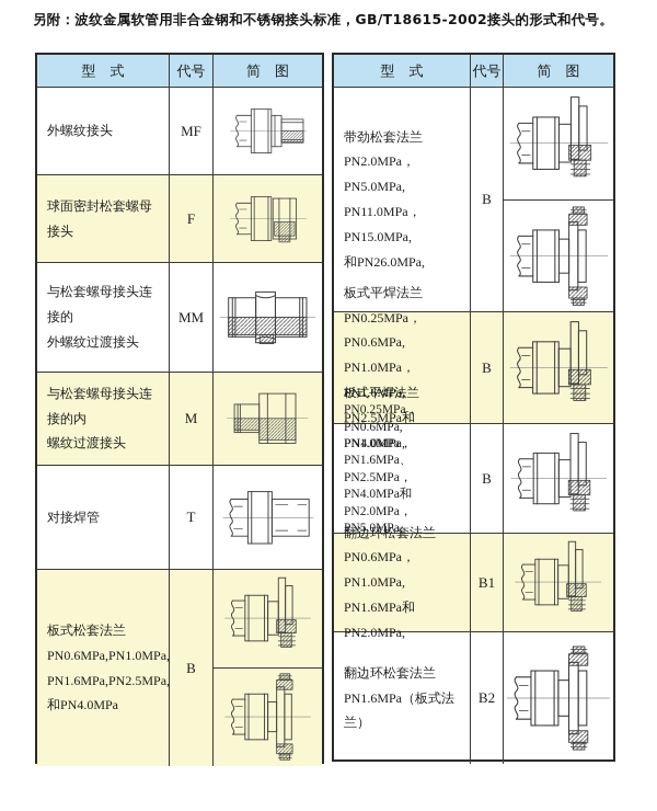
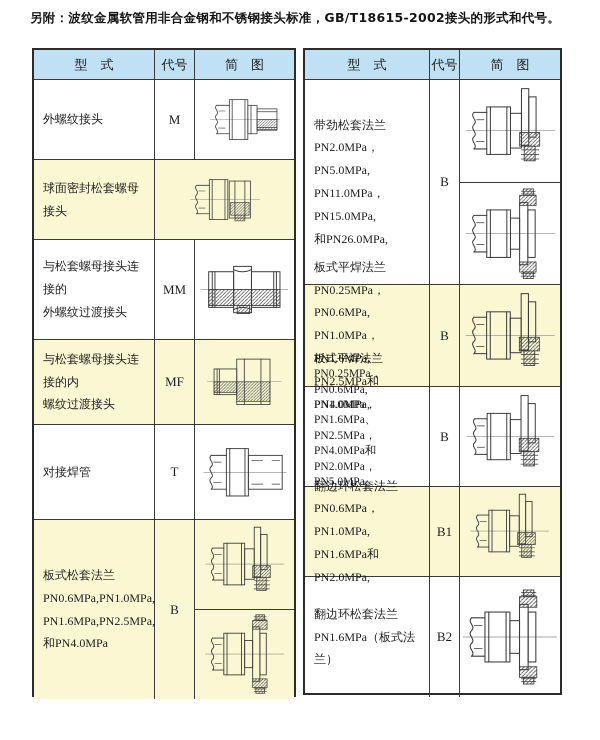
  另附：波纹金属软管用非合金钢和不锈钢接头标准，GB/T18615-2002接头的形式和代号。
  型 式
  代号
  简 图
  外螺纹接头
- MF
+ M
  球面密封松套螺母接头
- F
  与松套螺母接头连接的
  外螺纹过渡接头
  MM
  与松套螺母接头连接的内
  螺纹过渡接头
- M
+ MF
  对接焊管
  T
  板式松套法兰
  PN0.6MPa,PN1.0MPa,
  PN1.6MPa,PN2.5MPa,
  和PN4.0MPa
  B
  型 式
  代号
  简 图
  带劲松套法兰
  PN2.0MPa，PN5.0MPa,
  PN11.0MPa，PN15.0MPa,
  和PN26.0MPa,
  B
  板式平焊法兰
  PN0.25MPa，PN0.6MPa,
  PN1.0MPa，PN1.6MPa,
  B
  板式平焊法兰
  PN0.25MPa，PN0.6MPa,
  PN1.0MPa，PN1.6MPa、
  PN2.5MPa，PN4.0MPa和
  PN2.0MPa，PN5.0MPa,
  B
  翻边环松套法兰
  PN0.6MPa，PN1.0MPa,
  B1
  翻边环松套法兰
  PN1.6MPa（板式法兰）
  B2
